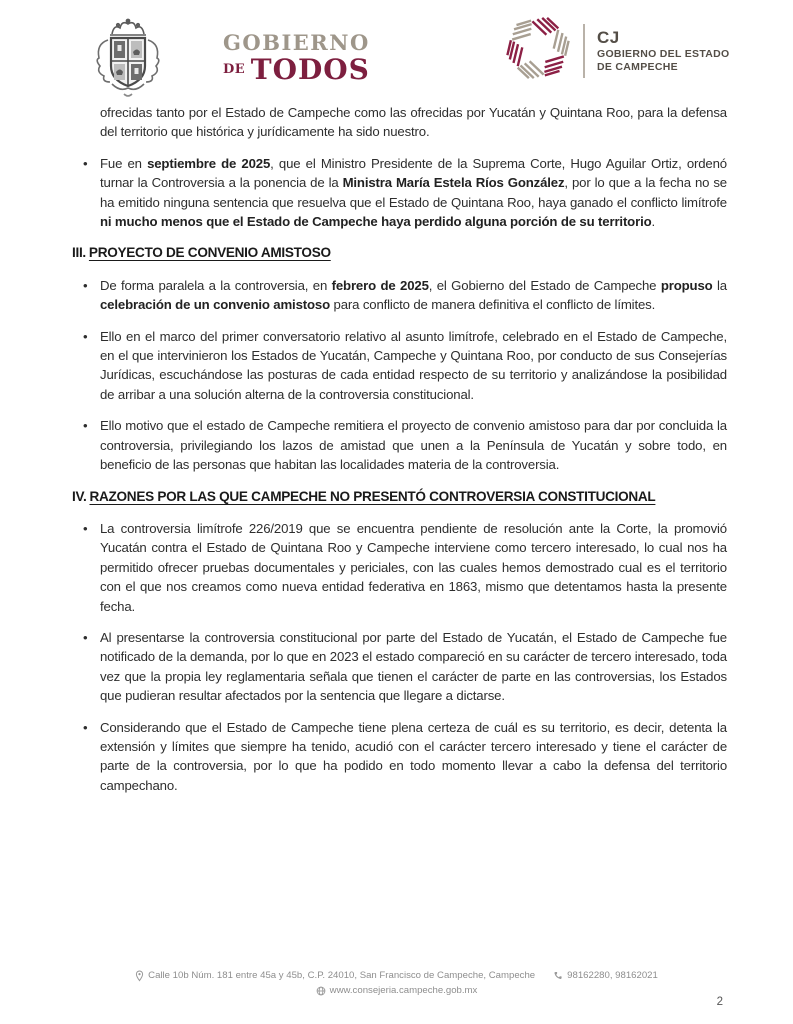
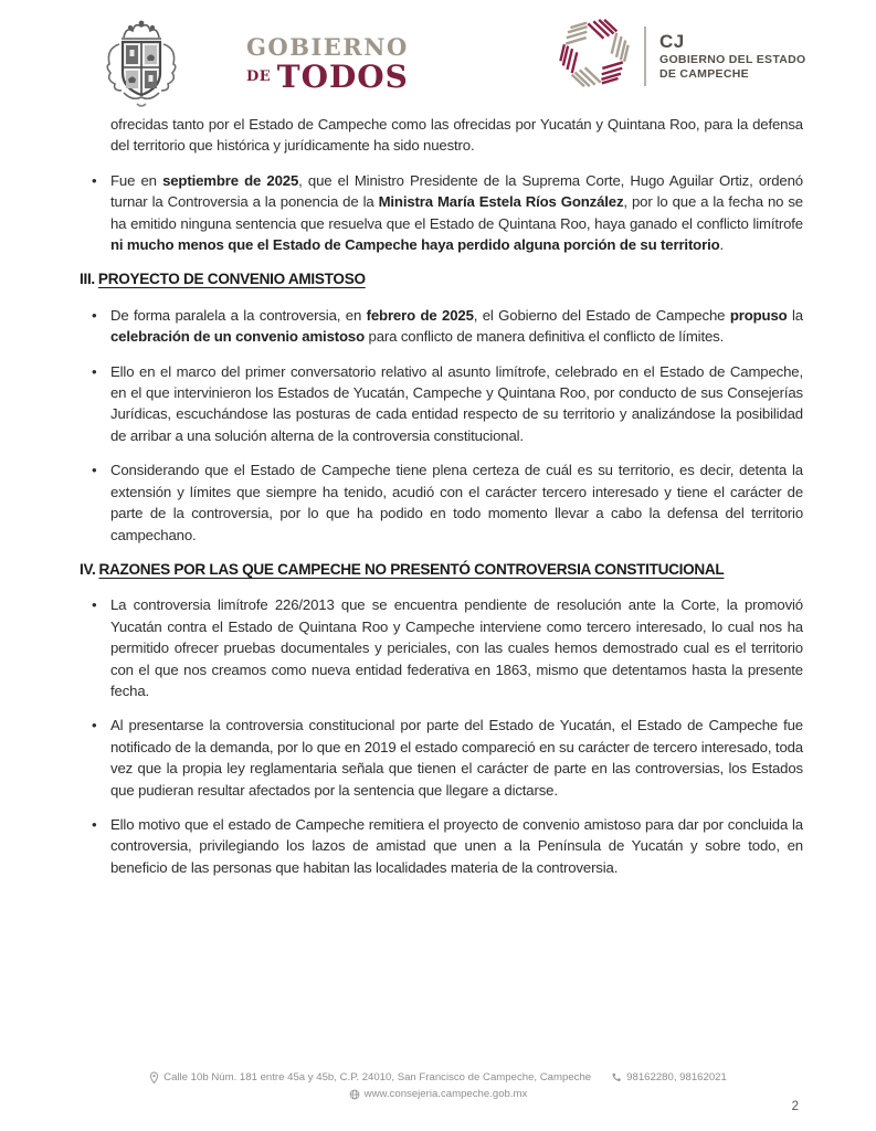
  GOBIERNO
  DE TODOS
  CJ
  GOBIERNO DEL ESTADO
  DE CAMPECHE
  ofrecidas tanto por el Estado de Campeche como las ofrecidas por Yucatán y Quintana Roo, para la defensa del territorio que histórica y jurídicamente ha sido nuestro.
  Fue en septiembre de 2025, que el Ministro Presidente de la Suprema Corte, Hugo Aguilar Ortiz, ordenó turnar la Controversia a la ponencia de la Ministra María Estela Ríos González, por lo que a la fecha no se ha emitido ninguna sentencia que resuelva que el Estado de Quintana Roo, haya ganado el conflicto limítrofe ni mucho menos que el Estado de Campeche haya perdido alguna porción de su territorio.
  III. PROYECTO DE CONVENIO AMISTOSO
  De forma paralela a la controversia, en febrero de 2025, el Gobierno del Estado de Campeche propuso la celebración de un convenio amistoso para conflicto de manera definitiva el conflicto de límites.
  Ello en el marco del primer conversatorio relativo al asunto limítrofe, celebrado en el Estado de Campeche, en el que intervinieron los Estados de Yucatán, Campeche y Quintana Roo, por conducto de sus Consejerías Jurídicas, escuchándose las posturas de cada entidad respecto de su territorio y analizándose la posibilidad de arribar a una solución alterna de la controversia constitucional.
- Ello motivo que el estado de Campeche remitiera el proyecto de convenio amistoso para dar por concluida la controversia, privilegiando los lazos de amistad que unen a la Península de Yucatán y sobre todo, en beneficio de las personas que habitan las localidades materia de la controversia.
+ Considerando que el Estado de Campeche tiene plena certeza de cuál es su territorio, es decir, detenta la extensión y límites que siempre ha tenido, acudió con el carácter tercero interesado y tiene el carácter de parte de la controversia, por lo que ha podido en todo momento llevar a cabo la defensa del territorio campechano.
  IV. RAZONES POR LAS QUE CAMPECHE NO PRESENTÓ CONTROVERSIA CONSTITUCIONAL
- La controversia limítrofe 226/2019 que se encuentra pendiente de resolución ante la Corte, la promovió Yucatán contra el Estado de Quintana Roo y Campeche interviene como tercero interesado, lo cual nos ha permitido ofrecer pruebas documentales y periciales, con las cuales hemos demostrado cual es el territorio con el que nos creamos como nueva entidad federativa en 1863, mismo que detentamos hasta la presente fecha.
+ La controversia limítrofe 226/2013 que se encuentra pendiente de resolución ante la Corte, la promovió Yucatán contra el Estado de Quintana Roo y Campeche interviene como tercero interesado, lo cual nos ha permitido ofrecer pruebas documentales y periciales, con las cuales hemos demostrado cual es el territorio con el que nos creamos como nueva entidad federativa en 1863, mismo que detentamos hasta la presente fecha.
- Al presentarse la controversia constitucional por parte del Estado de Yucatán, el Estado de Campeche fue notificado de la demanda, por lo que en 2023 el estado compareció en su carácter de tercero interesado, toda vez que la propia ley reglamentaria señala que tienen el carácter de parte en las controversias, los Estados que pudieran resultar afectados por la sentencia que llegare a dictarse.
+ Al presentarse la controversia constitucional por parte del Estado de Yucatán, el Estado de Campeche fue notificado de la demanda, por lo que en 2019 el estado compareció en su carácter de tercero interesado, toda vez que la propia ley reglamentaria señala que tienen el carácter de parte en las controversias, los Estados que pudieran resultar afectados por la sentencia que llegare a dictarse.
- Considerando que el Estado de Campeche tiene plena certeza de cuál es su territorio, es decir, detenta la extensión y límites que siempre ha tenido, acudió con el carácter tercero interesado y tiene el carácter de parte de la controversia, por lo que ha podido en todo momento llevar a cabo la defensa del territorio campechano.
+ Ello motivo que el estado de Campeche remitiera el proyecto de convenio amistoso para dar por concluida la controversia, privilegiando los lazos de amistad que unen a la Península de Yucatán y sobre todo, en beneficio de las personas que habitan las localidades materia de la controversia.
  Calle 10b Núm. 181 entre 45a y 45b, C.P. 24010, San Francisco de Campeche, Campeche
  98162280, 98162021
  www.consejeria.campeche.gob.mx
  2
